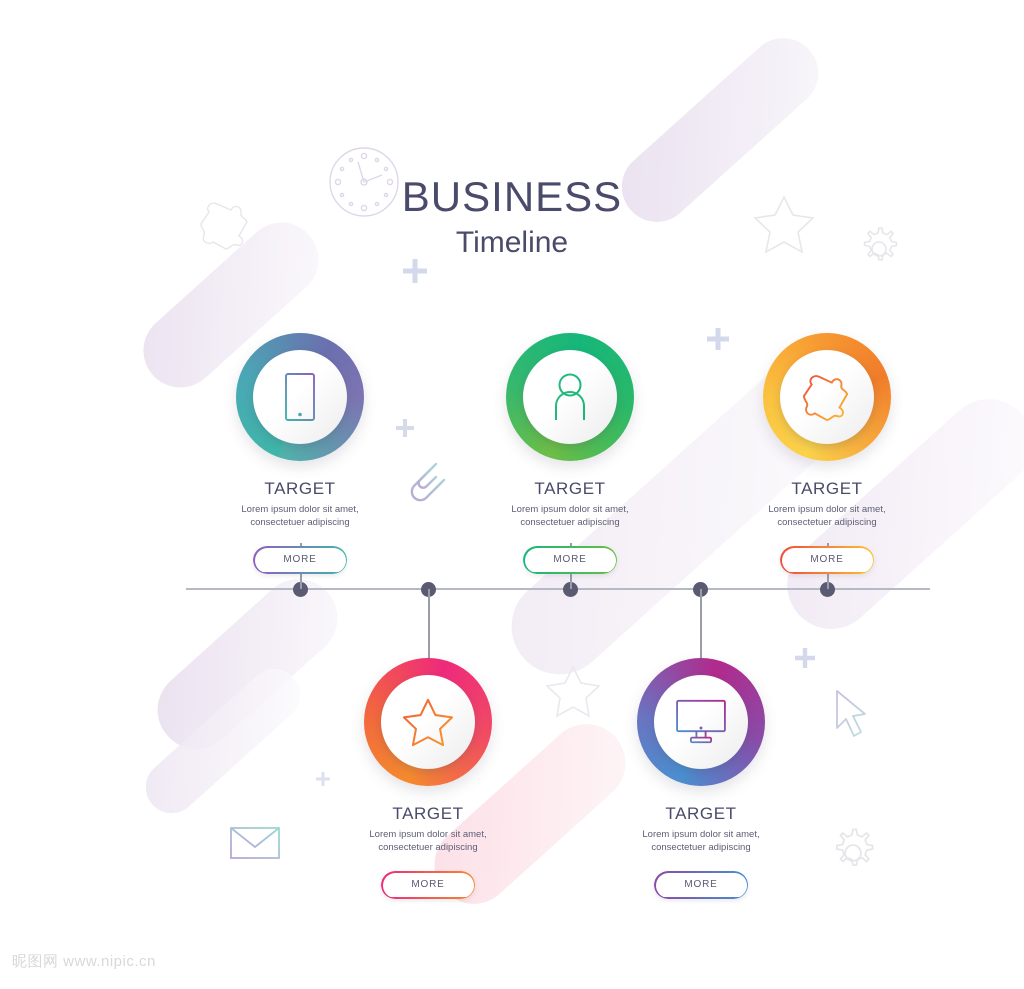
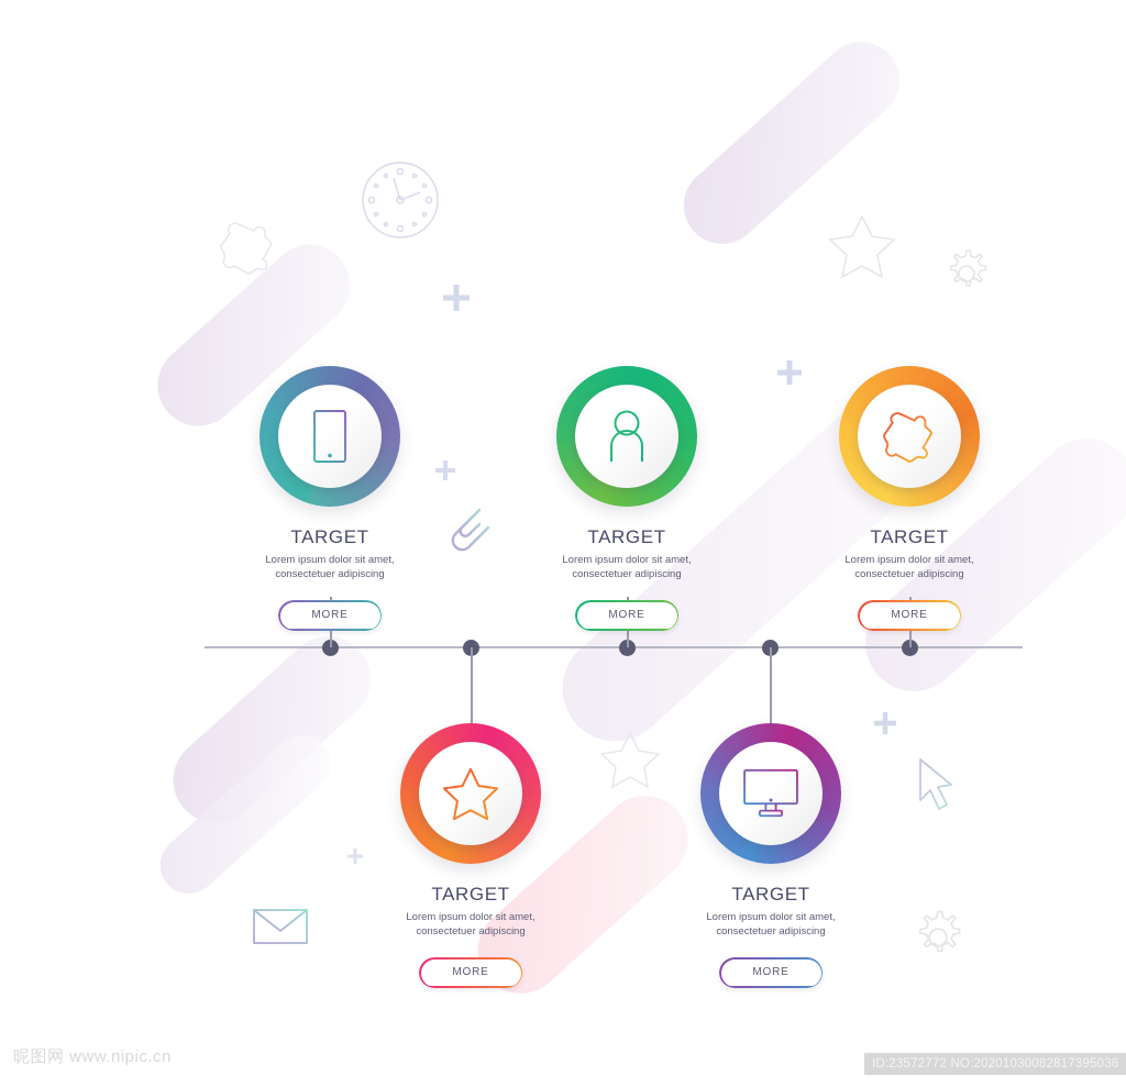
- BUSINESS
- Timeline
  TARGET
  Lorem ipsum dolor sit amet,
  consectetuer adipiscing
  TARGET
  Lorem ipsum dolor sit amet,
  consectetuer adipiscing
  TARGET
  Lorem ipsum dolor sit amet,
  consectetuer adipiscing
  TARGET
  Lorem ipsum dolor sit amet,
  consectetuer adipiscing
  TARGET
  Lorem ipsum dolor sit amet,
  consectetuer adipiscing
  昵图网 www.nipic.cn
+ ID:23572772 NO:20201030082817395036
